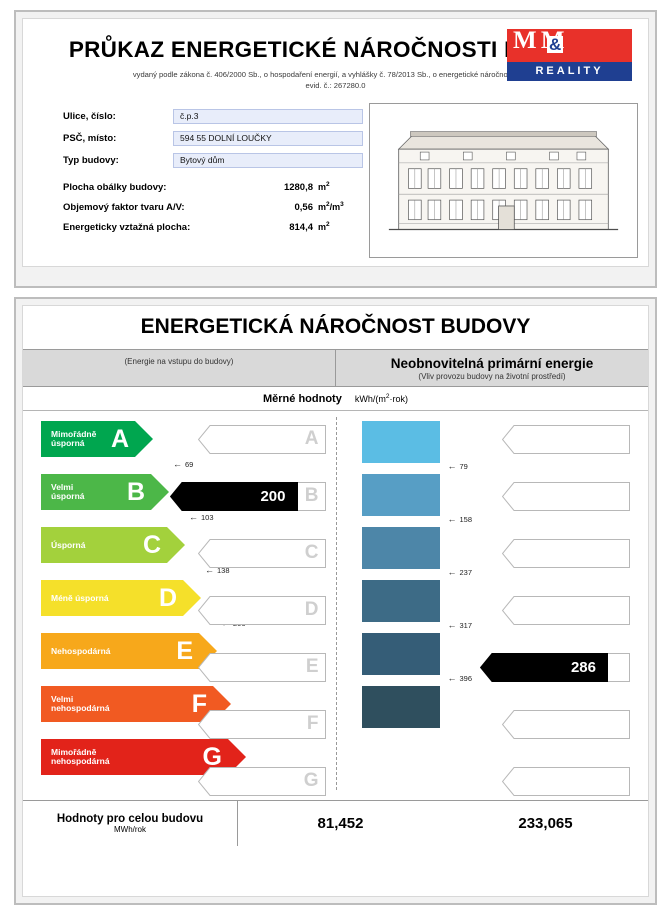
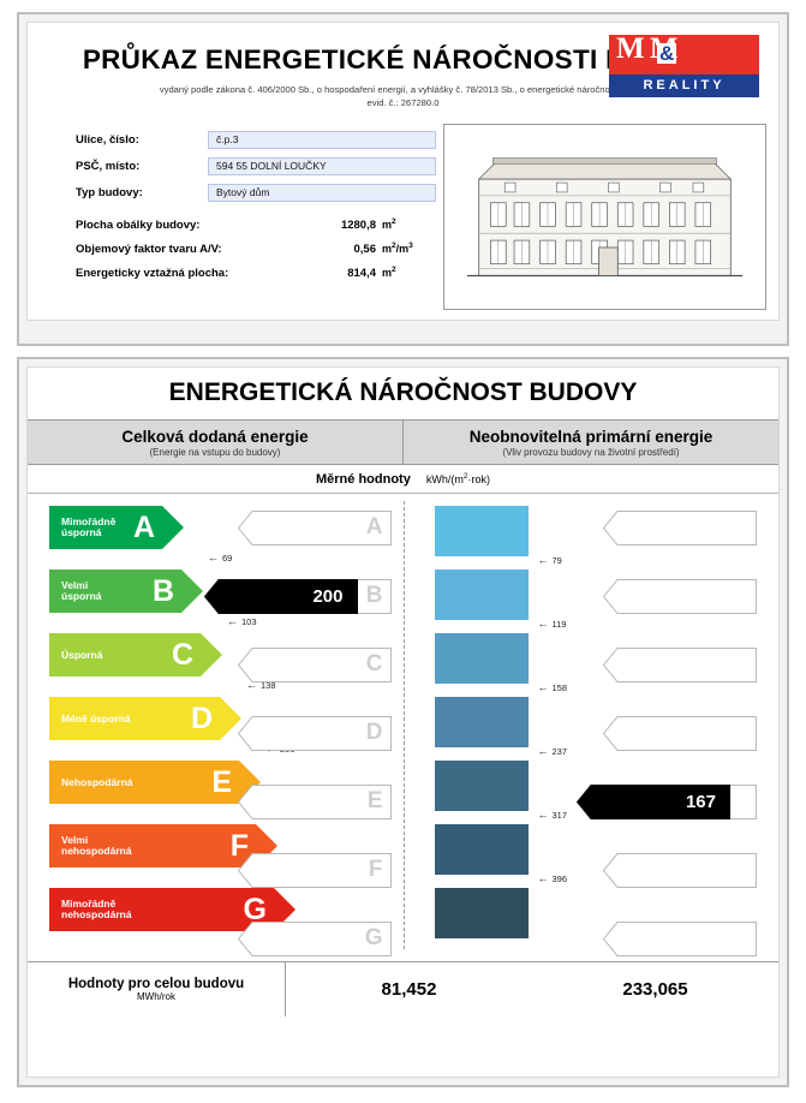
  PRŮKAZ ENERGETICKÉ NÁROČNOSTI
  vydaný podle zákona č. 406/2000 Sb., o hospodaření energií, a vyhlášky č. 78/2013 Sb., o energetické náročno
  evid. č.: 267280.0
  &
  REALITY
  Ulice, číslo:
  č.p.3
  PSČ, místo:
  594 55 DOLNÍ LOUČKY
  Typ budovy:
  Bytový dům
  Plocha obálky budovy:
  1280,8
  Objemový faktor tvaru A/V:
  0,56
  Energeticky vztažná plocha:
  814,4
  ENERGETICKÁ NÁROČNOST BUDOVY
+ Celková dodaná energie
  (Energie na vstupu do budovy)
  Neobnovitelná primární energie
  (Vliv provozu budovy na životní prostředí)
  Měrné hodnoty kWh/(m ·rok)
  Mimořádně
  úsporná
  A
  ← 69
  Velmi
  úsporná
  B
  ← 103
  Úsporná
  C
  ← 138
  Méně úsporná
  D
  Nehospodárná
  E
  Velmi
  nehospodárná
  F
  Mimořádně
  nehospodárná
  G
  A
  B
  200
  C
  D
  E
  F
  G
  ← 79
+ ← 119
  ← 158
  ← 237
  ← 317
  ← 396
- 286
+ 167
  Hodnoty pro celou budovu
  MWh/rok
  81,452
  233,065
